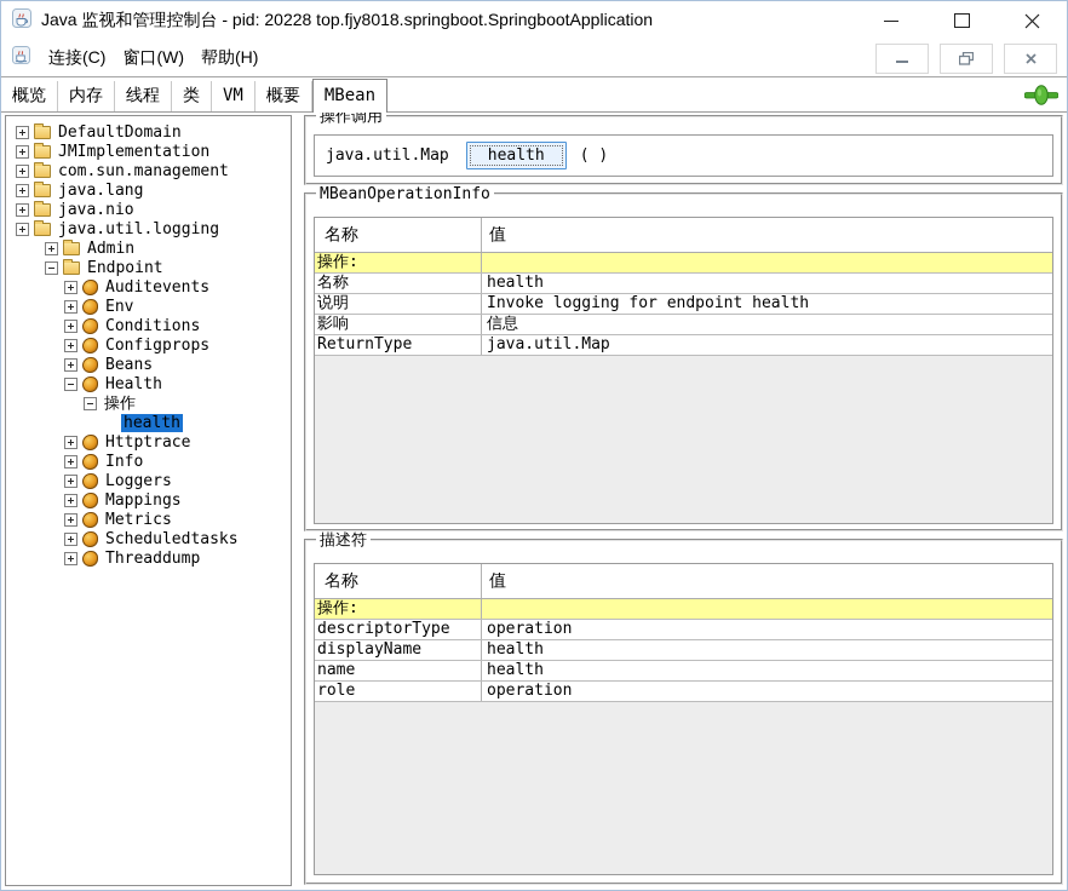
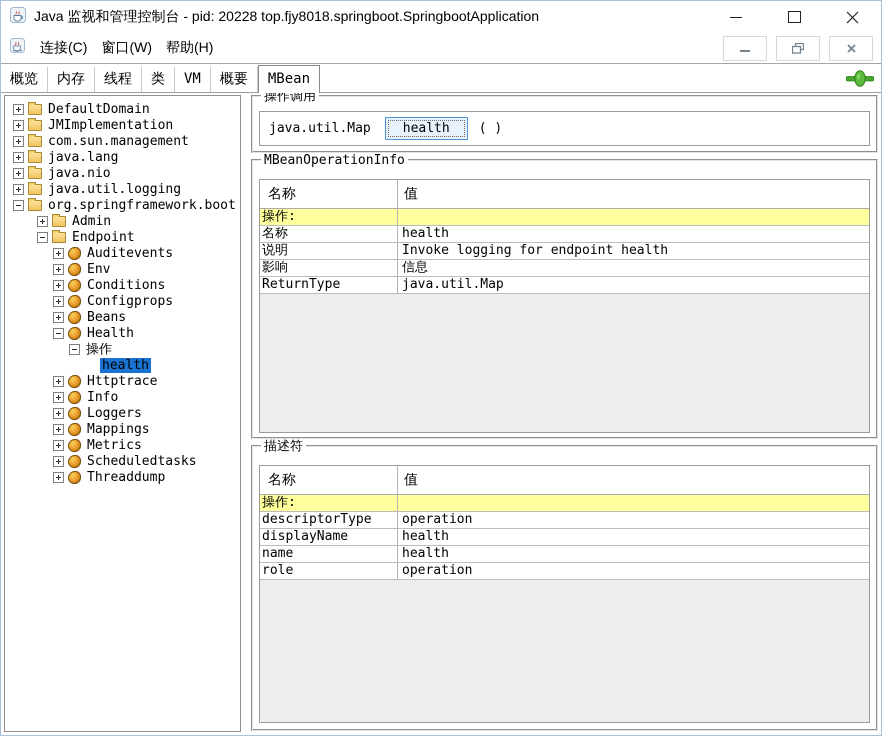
  Java 监视和管理控制台 - pid: 20228 top.fjy8018.springboot.SpringbootApplication
  连接(C)
  窗口(W)
  帮助(H)
  概览
  内存
  线程
  类
  VM
  概要
  MBean
  DefaultDomain
  JMImplementation
  com.sun.management
  java.lang
  java.nio
  java.util.logging
+ org.springframework.boot
  Admin
  Endpoint
  Auditevents
  Env
  Conditions
  Configprops
  Beans
  Health
  操作
  health
  Httptrace
  Info
  Loggers
  Mappings
  Metrics
  Scheduledtasks
  Threaddump
  操作调用
  java.util.Map
  health
  ( )
  MBeanOperationInfo
  名称
  值
  操作:
  名称
  health
  说明
  Invoke logging for endpoint health
  影响
  信息
  ReturnType
  java.util.Map
  描述符
  名称
  值
  操作:
  descriptorType
  operation
  displayName
  health
  name
  health
  role
  operation
